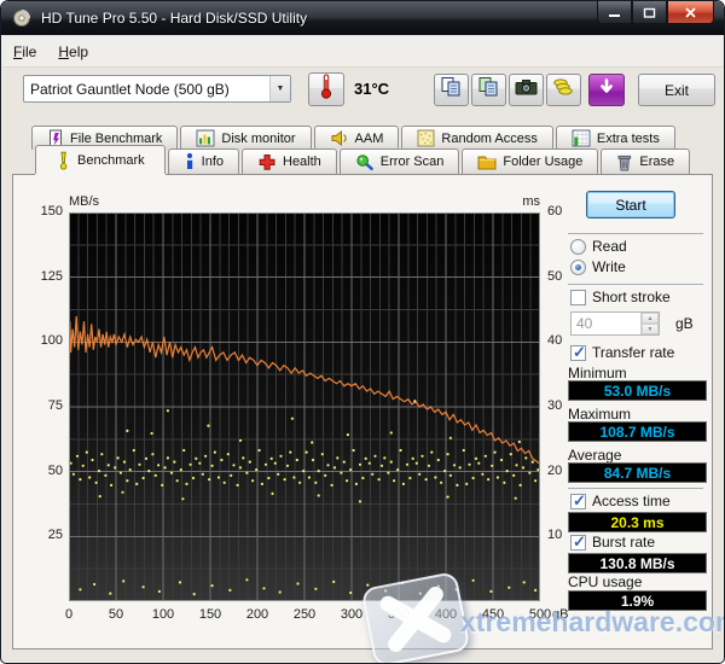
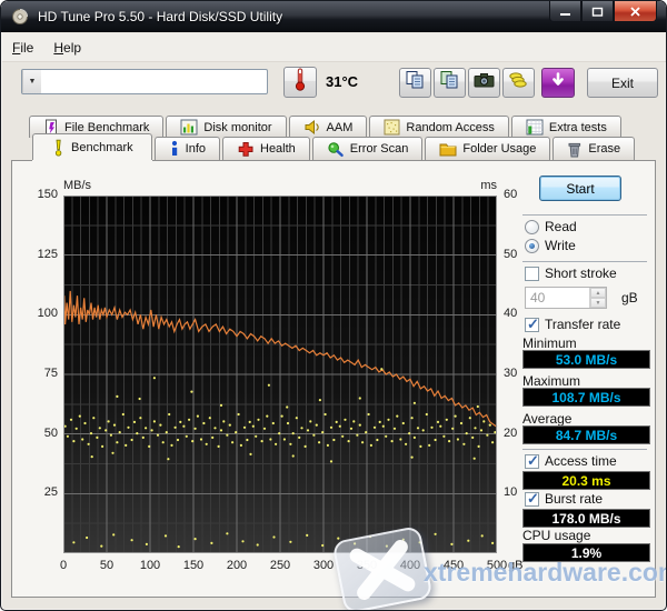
  HD Tune Pro 5.50 - Hard Disk/SSD Utility
  File
  Help
- Patriot Gauntlet Node (500 gB)
  31°C
  Exit
  File Benchmark
  Disk monitor
  AAM
  Random Access
  Extra tests
  Benchmark
  Info
  Health
  Error Scan
  Folder Usage
  Erase
  150
  125
  100
  75
  50
  25
  60
  50
  40
  30
  20
  10
  0
  50
  100
  150
  200
  250
  300
  450
  500
  MB/s
  ms
  gB
  Start
  Read
  Write
  Short stroke
  40
  gB
  Transfer rate
  Minimum
  53.0 MB/s
  Maximum
  108.7 MB/s
  Average
  84.7 MB/s
  Access time
  20.3 ms
  Burst rate
- 130.8 MB/s
+ 178.0 MB/s
  CPU usage
  1.9%
  xtremehardware.co
